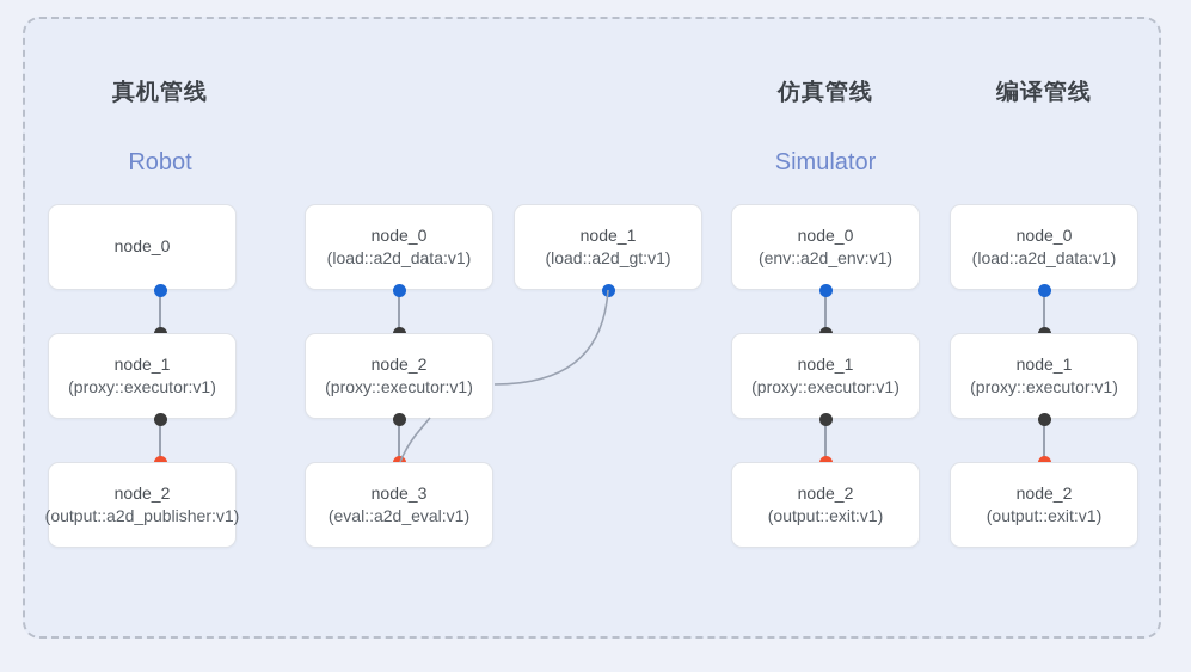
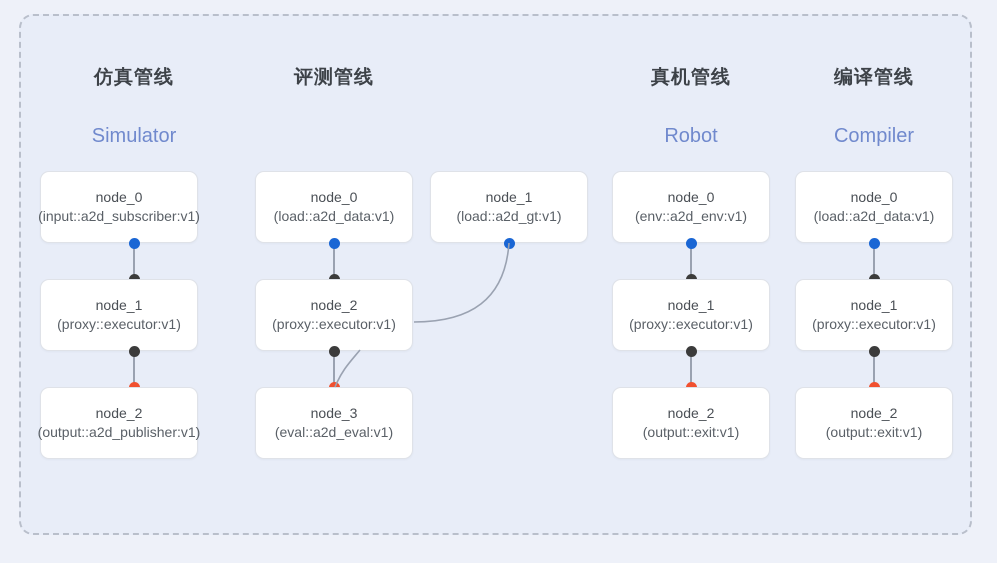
- 真机管线
+ 仿真管线
- Robot
+ Simulator
  node_0
+ (input::a2d_subscriber:v1)
  node_1
  (proxy::executor:v1)
  node_2
  (output::a2d_publisher:v1)
+ 评测管线
  node_0
  (load::a2d_data:v1)
  node_1
  (load::a2d_gt:v1)
  node_2
  (proxy::executor:v1)
  node_3
  (eval::a2d_eval:v1)
- 仿真管线
+ 真机管线
- Simulator
+ Robot
  node_0
  (env::a2d_env:v1)
  node_1
  (proxy::executor:v1)
  node_2
  (output::exit:v1)
  编译管线
+ Compiler
  node_0
  (load::a2d_data:v1)
  node_1
  (proxy::executor:v1)
  node_2
  (output::exit:v1)
